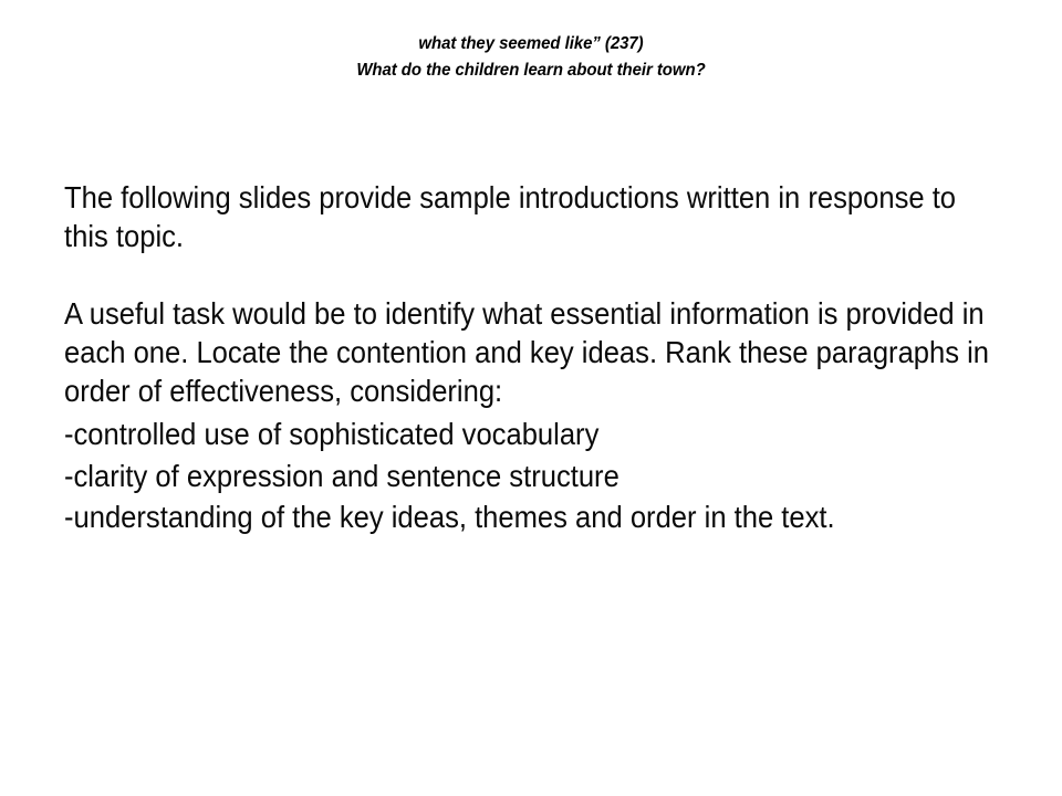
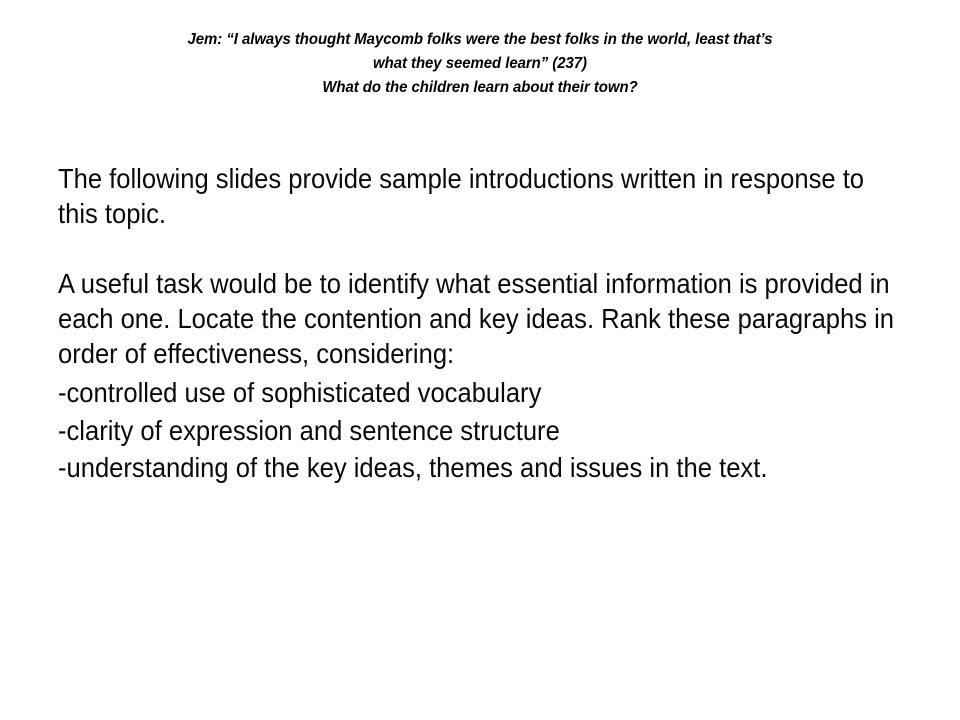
+ Jem: “I always thought Maycomb folks were the best folks in the world, least that’s
- what they seemed like” (237)
+ what they seemed learn” (237)
  What do the children learn about their town?
  The following slides provide sample introductions written in response to this topic.
  A useful task would be to identify what essential information is provided in each one. Locate the contention and key ideas. Rank these paragraphs in order of effectiveness, considering:
  -controlled use of sophisticated vocabulary
  -clarity of expression and sentence structure
- -understanding of the key ideas, themes and order in the text.
+ -understanding of the key ideas, themes and issues in the text.
